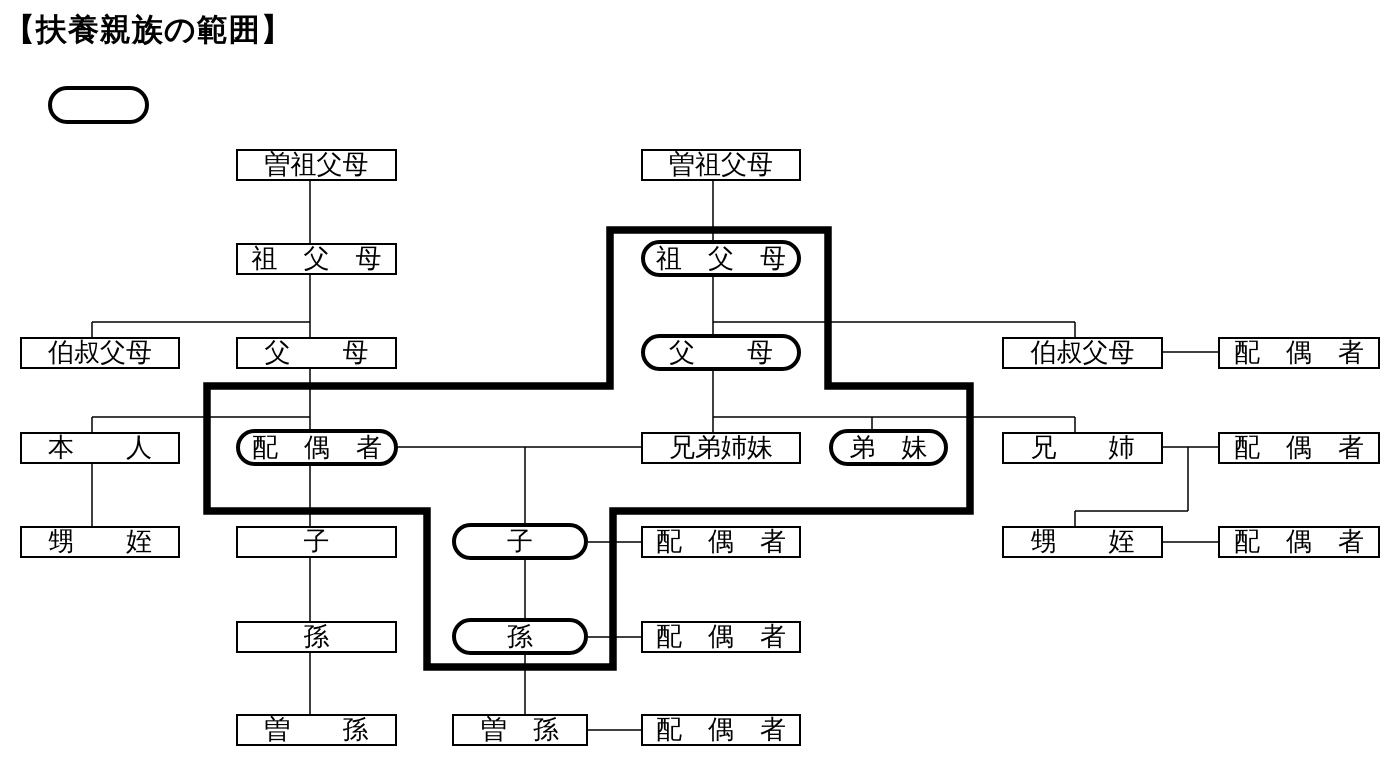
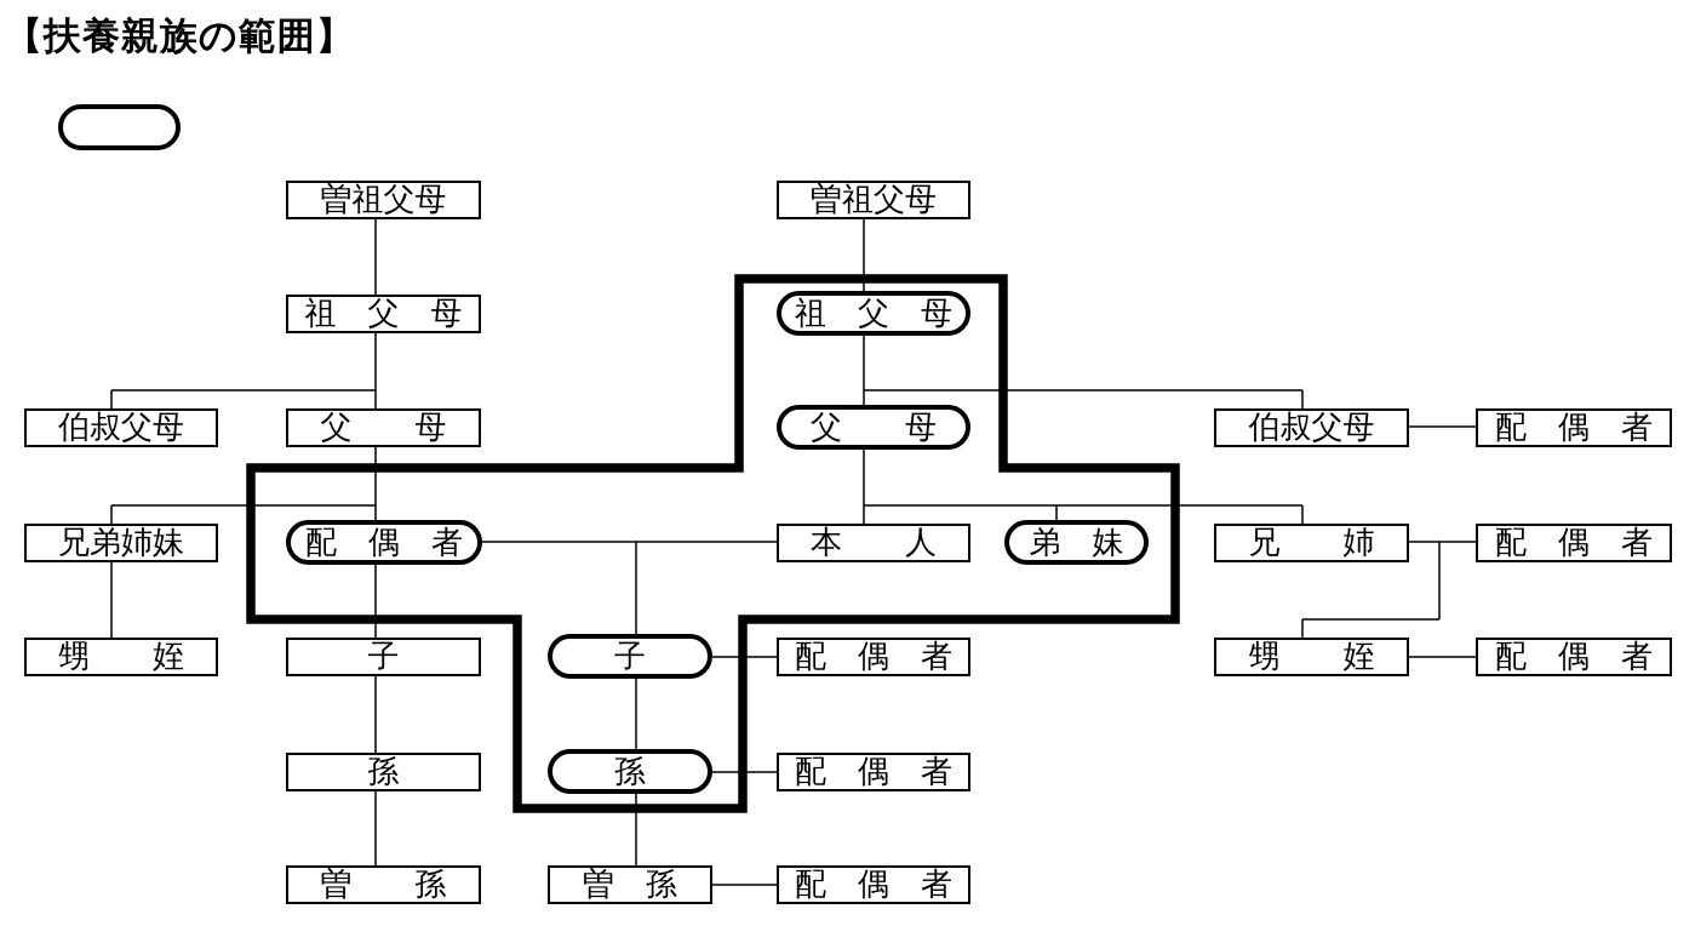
  【扶養親族の範囲】
  曽祖父母
  曽祖父母
  祖 父 母
  祖 父 母
  伯叔父母
  父 母
  父 母
  伯叔父母
  配 偶 者
- 本 人
+ 兄弟姉妹
  配 偶 者
- 兄弟姉妹
+ 本 人
  弟 妹
  兄 姉
  配 偶 者
  甥 姪
  子
  子
  配 偶 者
  甥 姪
  配 偶 者
  孫
  孫
  配 偶 者
  曽 孫
  曽 孫
  配 偶 者
